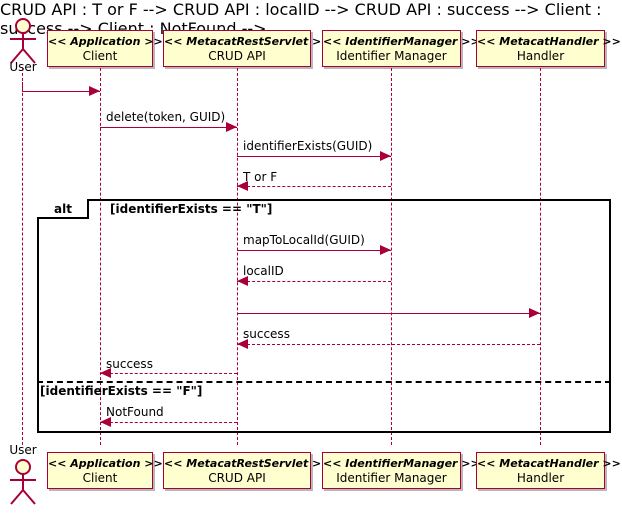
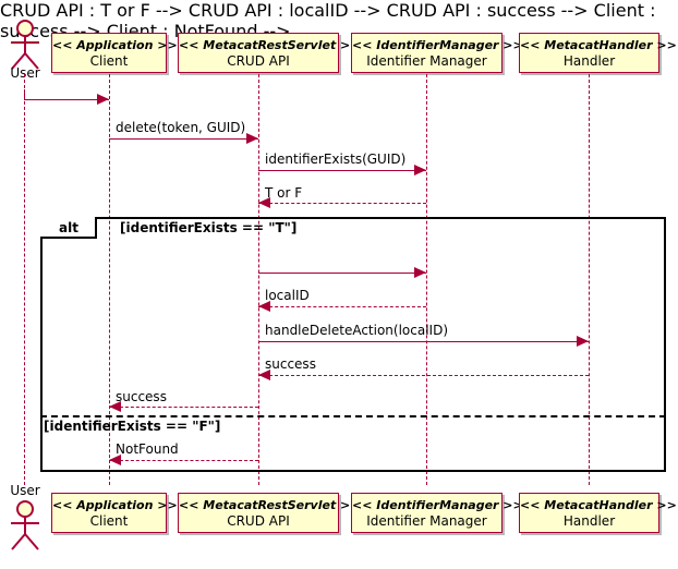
  User
  << Application >>
  Client
  << MetacatRestServlet >
  CRUD API
  << IdentifierManager >
  Identifier Manager
  << MetacatHandler >>
  Handler
  alt
  [identifierExists == "T"]
  [identifierExists == "F"]
  delete(token, GUID)
  identifierExists(GUID)
  CRUD API : T or F -->
  T or F
- mapToLocalId(GUID)
  CRUD API : localID -->
  localID
+ handleDeleteAction(localID)
  CRUD API : success -->
  success
  Client : success -->
  success
  Client : NotFound -->
  NotFound
  User
  << Application >>
  Client
  << MetacatRestServlet >
  CRUD API
  << IdentifierManager >
  Identifier Manager
  << MetacatHandler >>
  Handler
